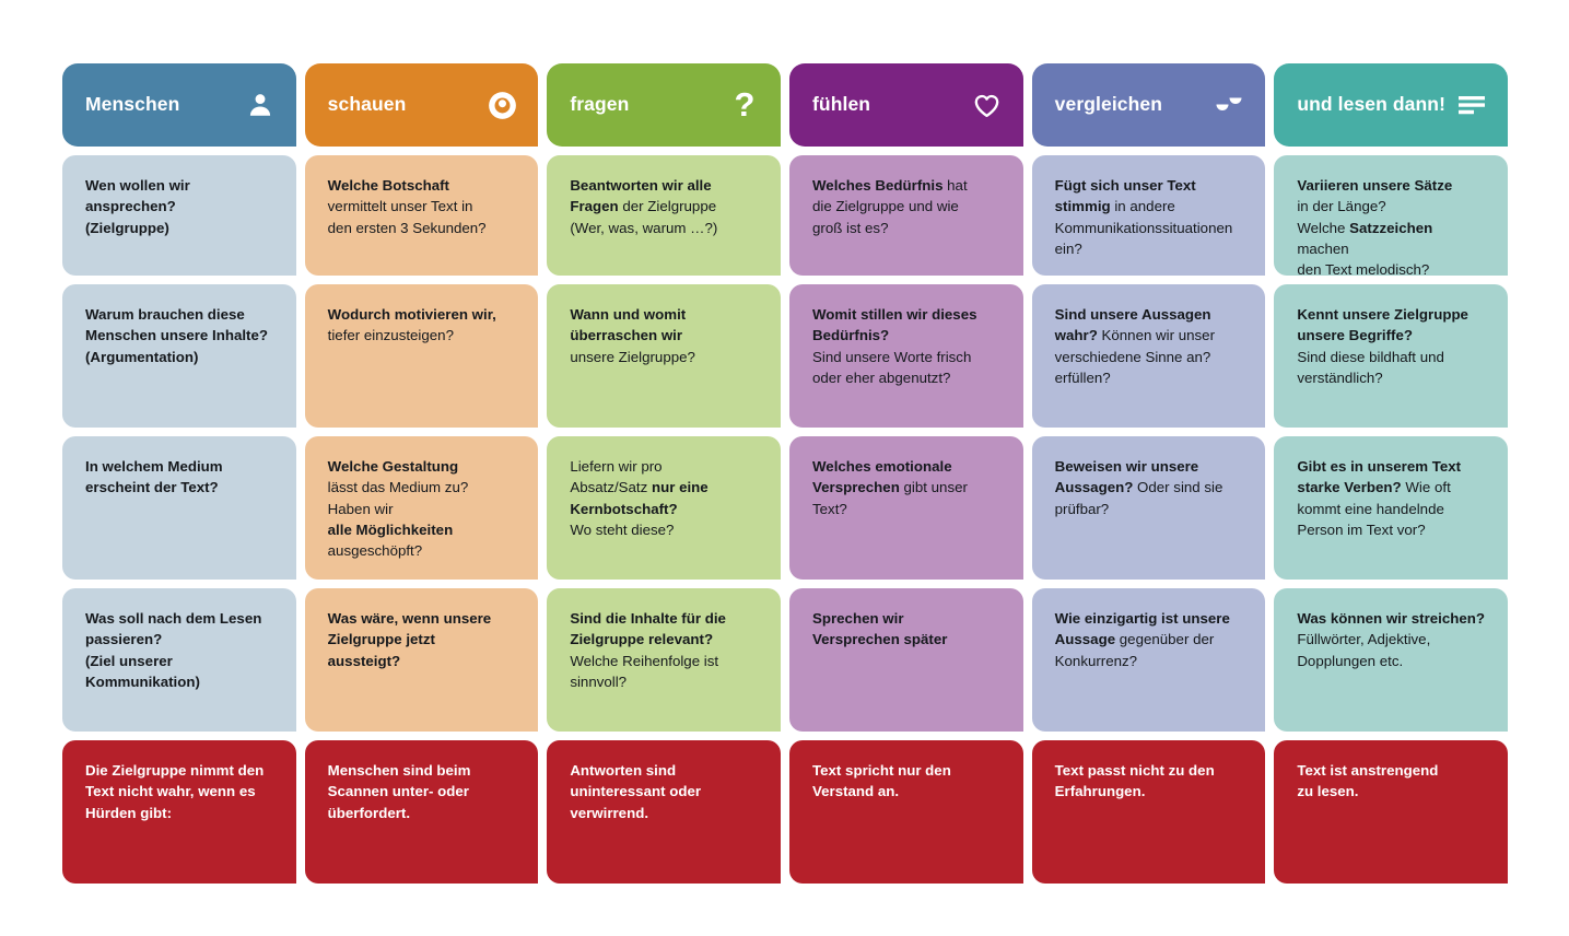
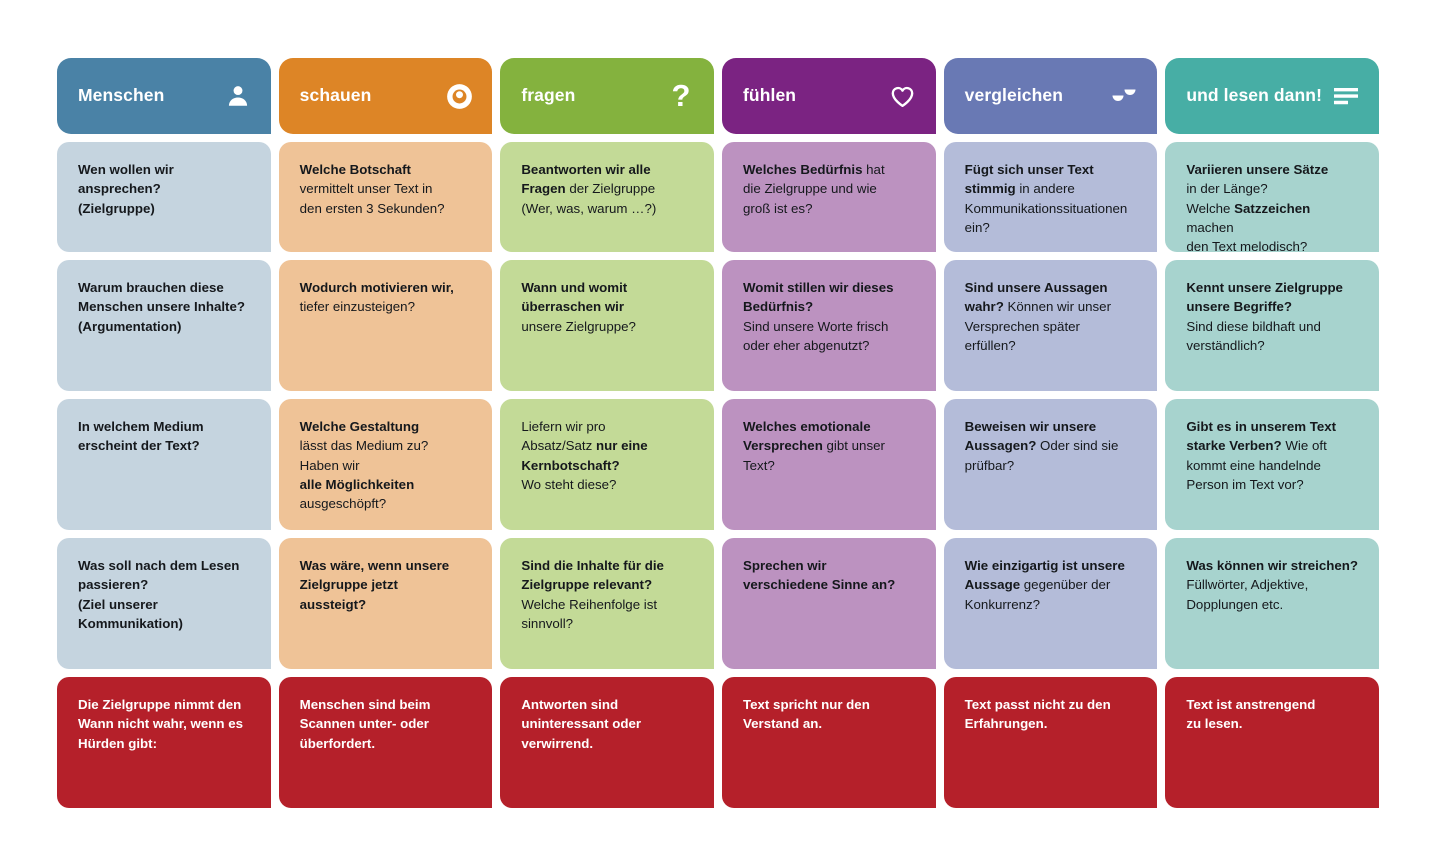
  Menschen
  schauen
  fragen
  ?
  fühlen
  vergleichen
  und lesen dann!
  Wen wollen wir ansprechen?
  (Zielgruppe)
  Welche Botschaft
  vermittelt unser Text in
  den ersten 3 Sekunden?
  Beantworten wir alle
  Fragen der Zielgruppe
  (Wer, was, warum …?)
  Welches Bedürfnis hat
  die Zielgruppe und wie
  groß ist es?
  Fügt sich unser Text
  stimmig in andere
  Kommunikationssituationen
  ein?
  Variieren unsere Sätze
  in der Länge?
  Welche Satzzeichen machen
  den Text melodisch?
  Warum brauchen diese
  Menschen unsere Inhalte?
  (Argumentation)
  Wodurch motivieren wir,
  tiefer einzusteigen?
  Wann und womit
  überraschen wir
  unsere Zielgruppe?
  Womit stillen wir dieses
  Bedürfnis?
  Sind unsere Worte frisch
  oder eher abgenutzt?
  Sind unsere Aussagen
  wahr? Können wir unser
- verschiedene Sinne an?
+ Versprechen später
  erfüllen?
  Kennt unsere Zielgruppe
  unsere Begriffe?
  Sind diese bildhaft und
  verständlich?
  In welchem Medium
  erscheint der Text?
  Welche Gestaltung
  lässt das Medium zu?
  Haben wir
  alle Möglichkeiten
  ausgeschöpft?
  Liefern wir pro
  Absatz/Satz nur eine
  Kernbotschaft?
  Wo steht diese?
  Welches emotionale
  Versprechen gibt unser
  Text?
  Beweisen wir unsere
  Aussagen? Oder sind sie
  prüfbar?
  Gibt es in unserem Text
  starke Verben? Wie oft
  kommt eine handelnde
  Person im Text vor?
  Was soll nach dem Lesen
  passieren?
  (Ziel unserer Kommunikation)
  Was wäre, wenn unsere
  Zielgruppe jetzt
  aussteigt?
  Sind die Inhalte für die
  Zielgruppe relevant?
  Welche Reihenfolge ist
  sinnvoll?
  Sprechen wir
- Versprechen später
+ verschiedene Sinne an?
  Wie einzigartig ist unsere
  Aussage gegenüber der
  Konkurrenz?
  Was können wir streichen?
  Füllwörter, Adjektive,
  Dopplungen etc.
  Die Zielgruppe nimmt den
- Text nicht wahr, wenn es
+ Wann nicht wahr, wenn es
  Hürden gibt:
  Menschen sind beim
  Scannen unter- oder
  überfordert.
  Antworten sind
  uninteressant oder
  verwirrend.
  Text spricht nur den
  Verstand an.
  Text passt nicht zu den
  Erfahrungen.
  Text ist anstrengend
  zu lesen.
